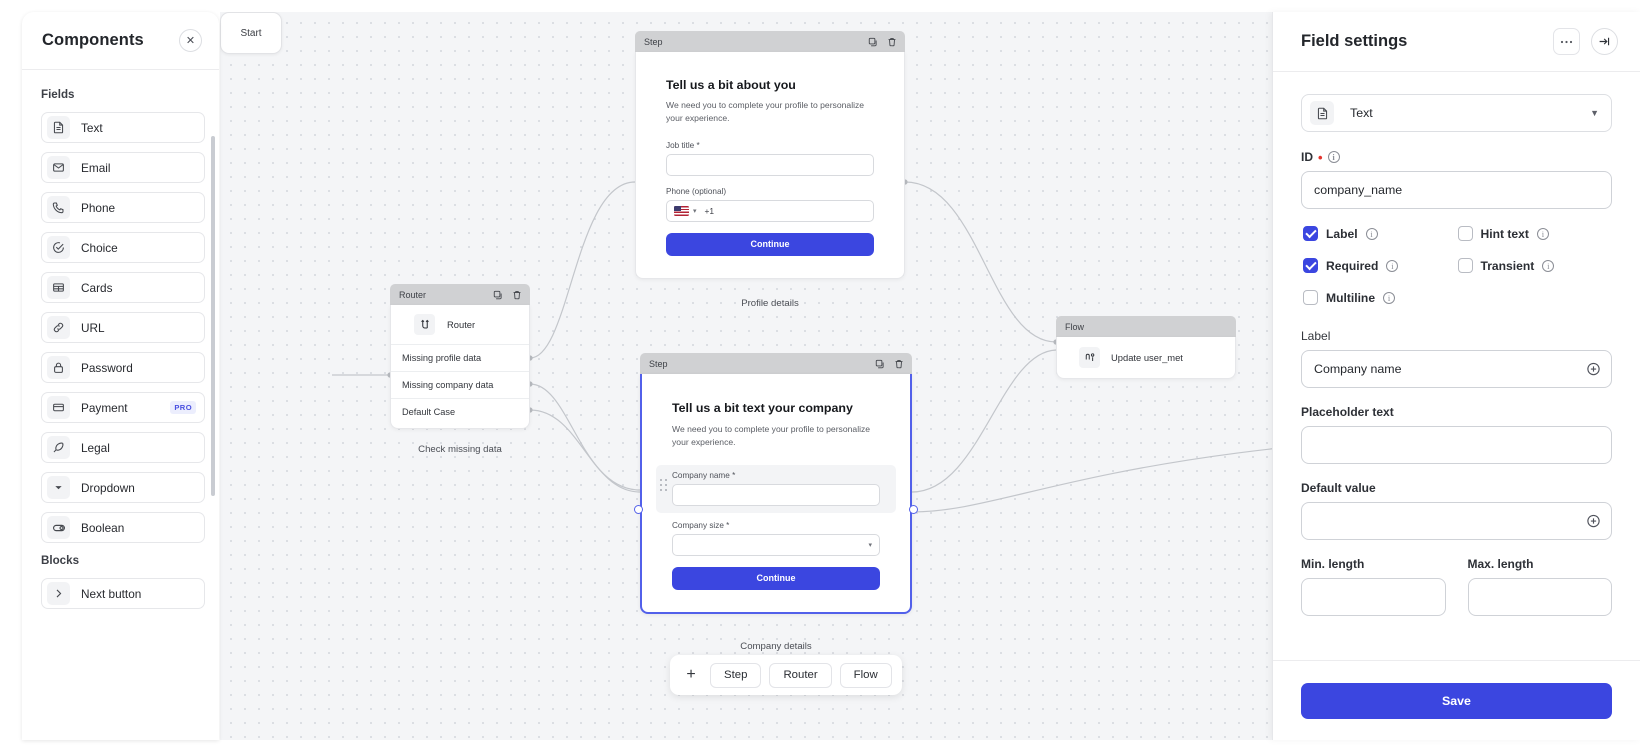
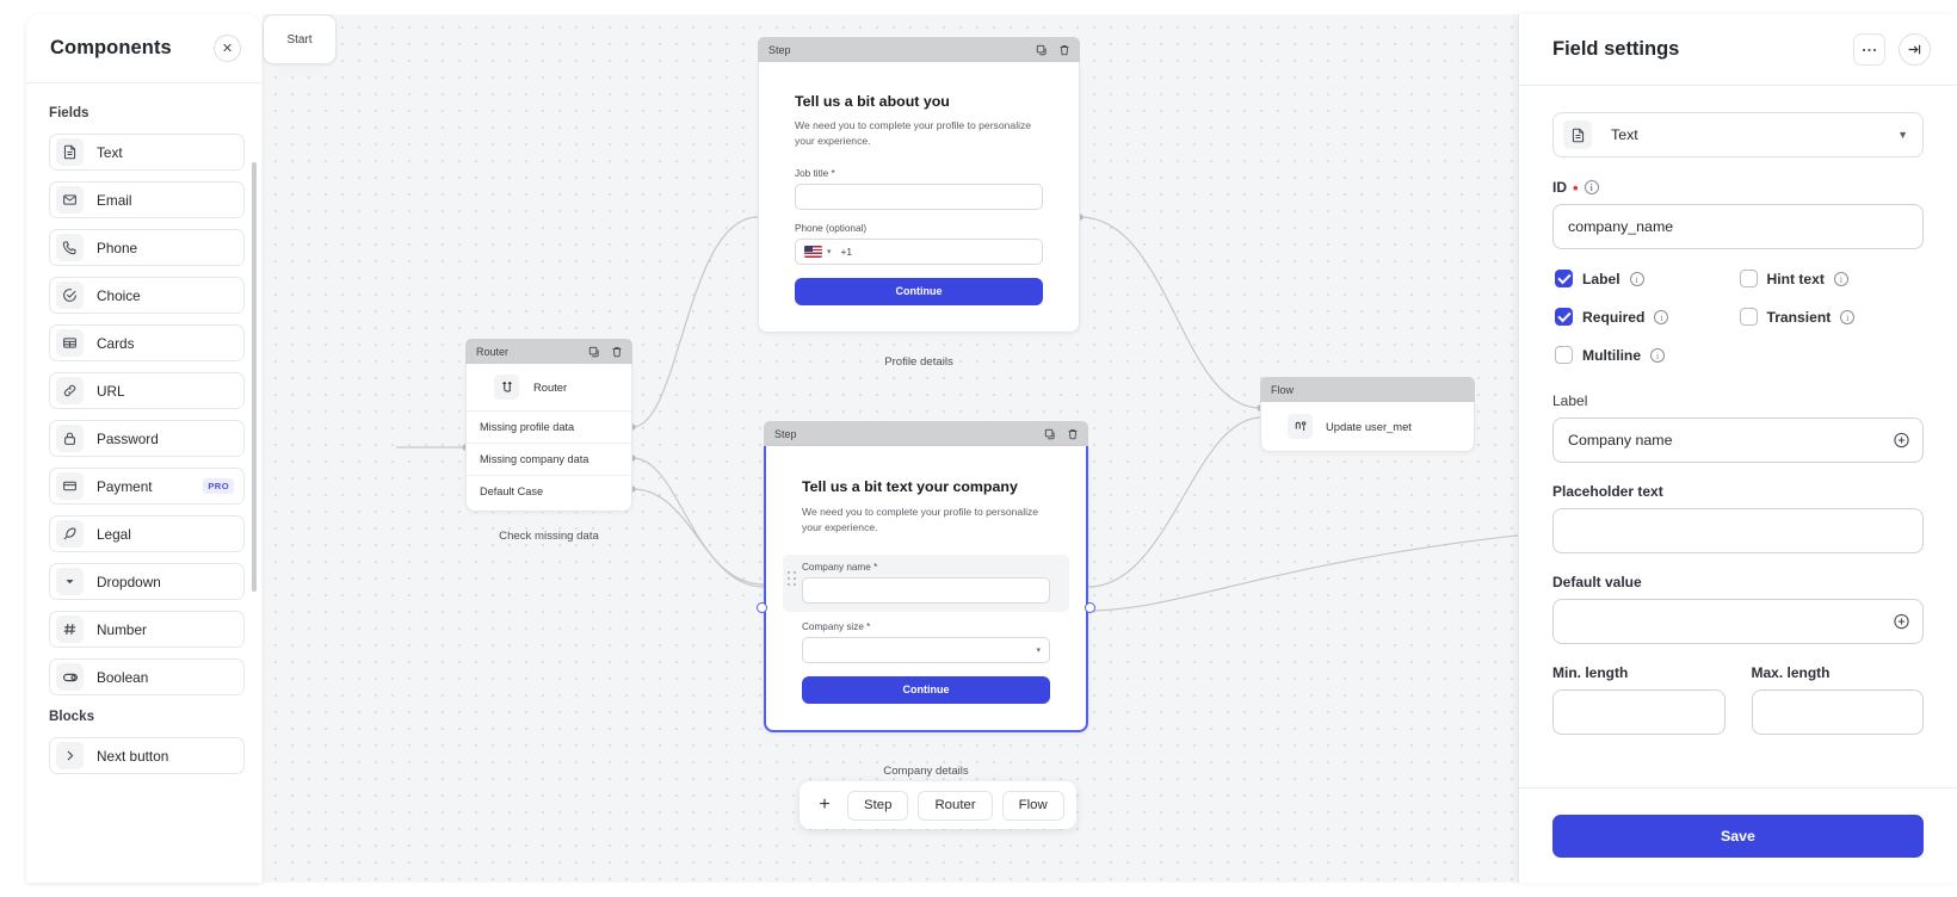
  Start
  Router
  Router
  Missing profile data
  Missing company data
  Default Case
  Check missing data
  Step
  Tell us a bit about you
  We need you to complete your profile to personalize your experience.
  Job title *
  Phone (optional)
  +1
  Continue
  Profile details
  Step
  Tell us a bit text your company
  We need you to complete your profile to personalize your experience.
  Company name *
  Company size *
  Continue
  Company details
  Flow
  Update user_met
  +
  Step
  Router
  Flow
  Components
  ✕
  Fields
  Text
  Email
  Phone
  Choice
  Cards
  URL
  Password
  Payment
  PRO
  Legal
  Dropdown
+ Number
  Boolean
  Blocks
  Next button
  Field settings
  Text
  ▼
  ID
  •
  i
  company_name
  Label
  i
  Hint text
  i
  Required
  i
  Transient
  i
  Multiline
  i
  Label
  Company name
  Placeholder text
  Default value
  Min. length
  Max. length
  Save
